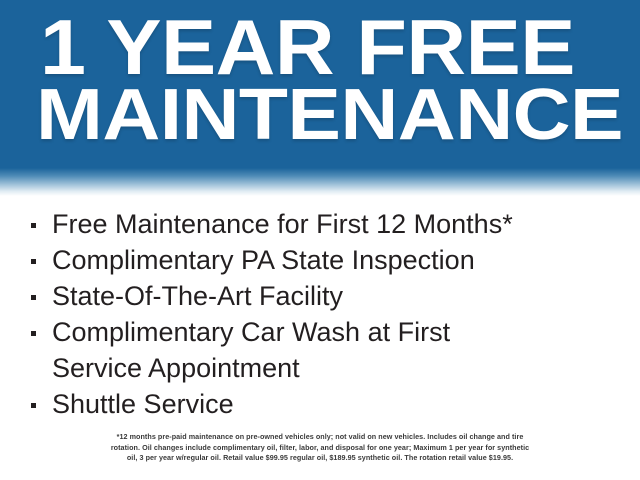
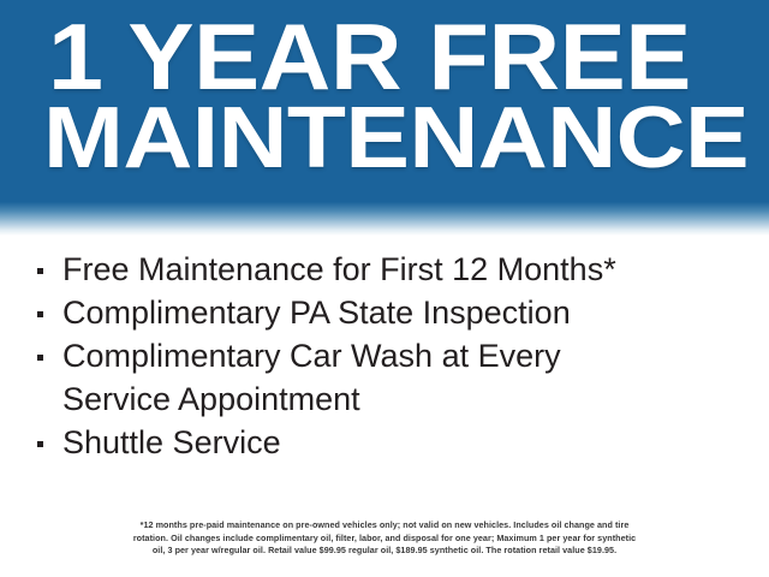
  1 YEAR FREE
  MAINTENANCE
  Free Maintenance for First 12 Months*
  Complimentary PA State Inspection
- State-Of-The-Art Facility
- Complimentary Car Wash at First
+ Complimentary Car Wash at Every
  Service Appointment
  Shuttle Service
  *12 months pre-paid maintenance on pre-owned vehicles only; not valid on new vehicles. Includes oil change and tire
  rotation. Oil changes include complimentary oil, filter, labor, and disposal for one year; Maximum 1 per year for synthetic
  oil, 3 per year w/regular oil. Retail value $99.95 regular oil, $189.95 synthetic oil. The rotation retail value $19.95.
